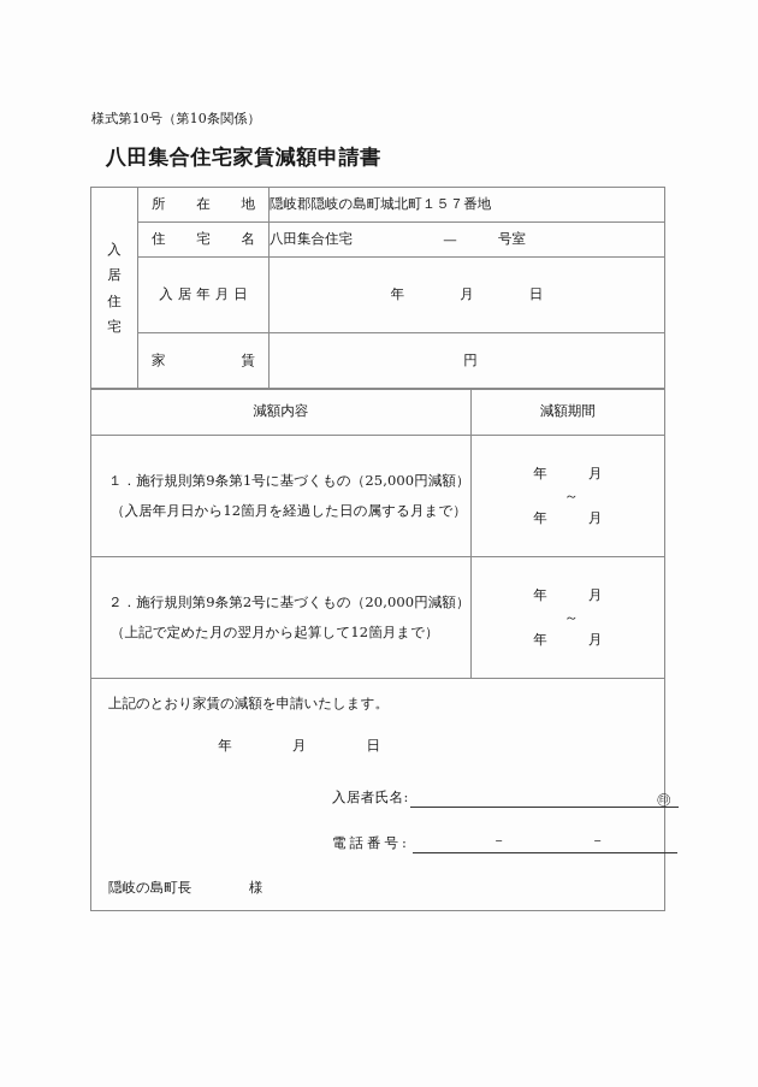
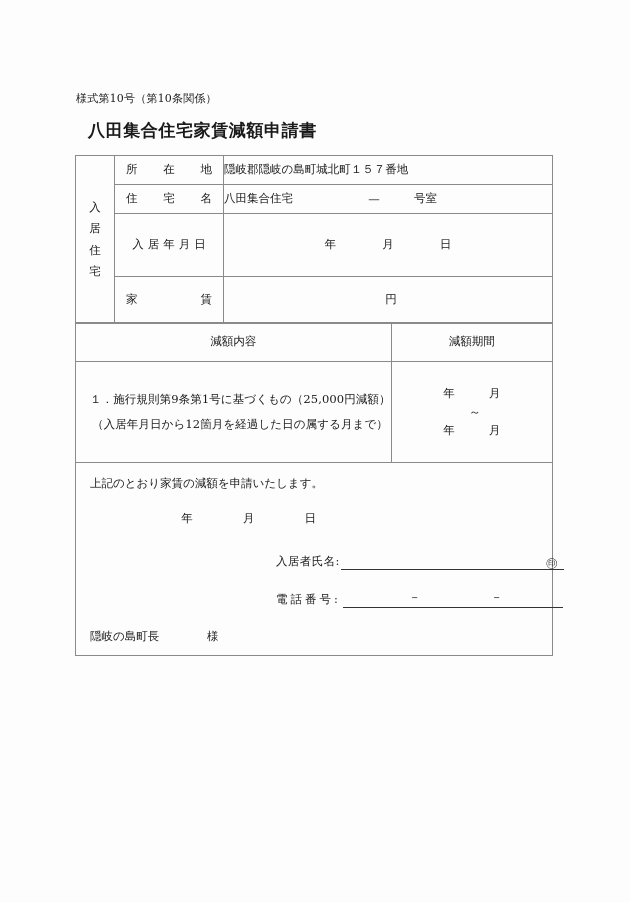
  様式第10号（第10条関係）
  八田集合住宅家賃減額申請書
  入 居 住 宅	所 在 地	隠岐郡隠岐の島町城北町１５７番地
  住 宅 名	八田集合住宅 — 号室
  入居年月日	年 月 日
  家 賃	円
  減額内容	減額期間
  １．施行規則第9条第1号に基づくもの（25,000円減額） （入居年月日から12箇月を経過した日の属する月まで）	年 月 ～ 年 月
- ２．施行規則第9条第2号に基づくもの（20,000円減額） （上記で定めた月の翌月から起算して12箇月まで）	年 月 ～ 年 月
  上記のとおり家賃の減額を申請いたします。 年 月 日 入居者氏名: ㊞ 電話番号: － － 隠岐の島町長 様
